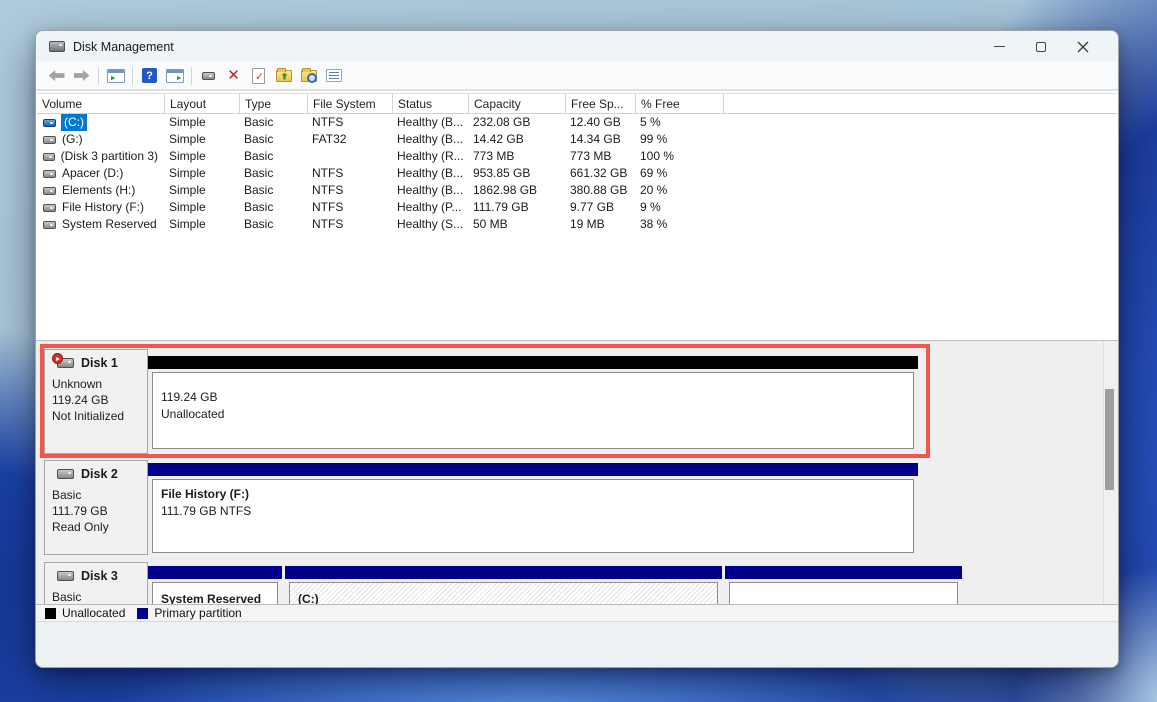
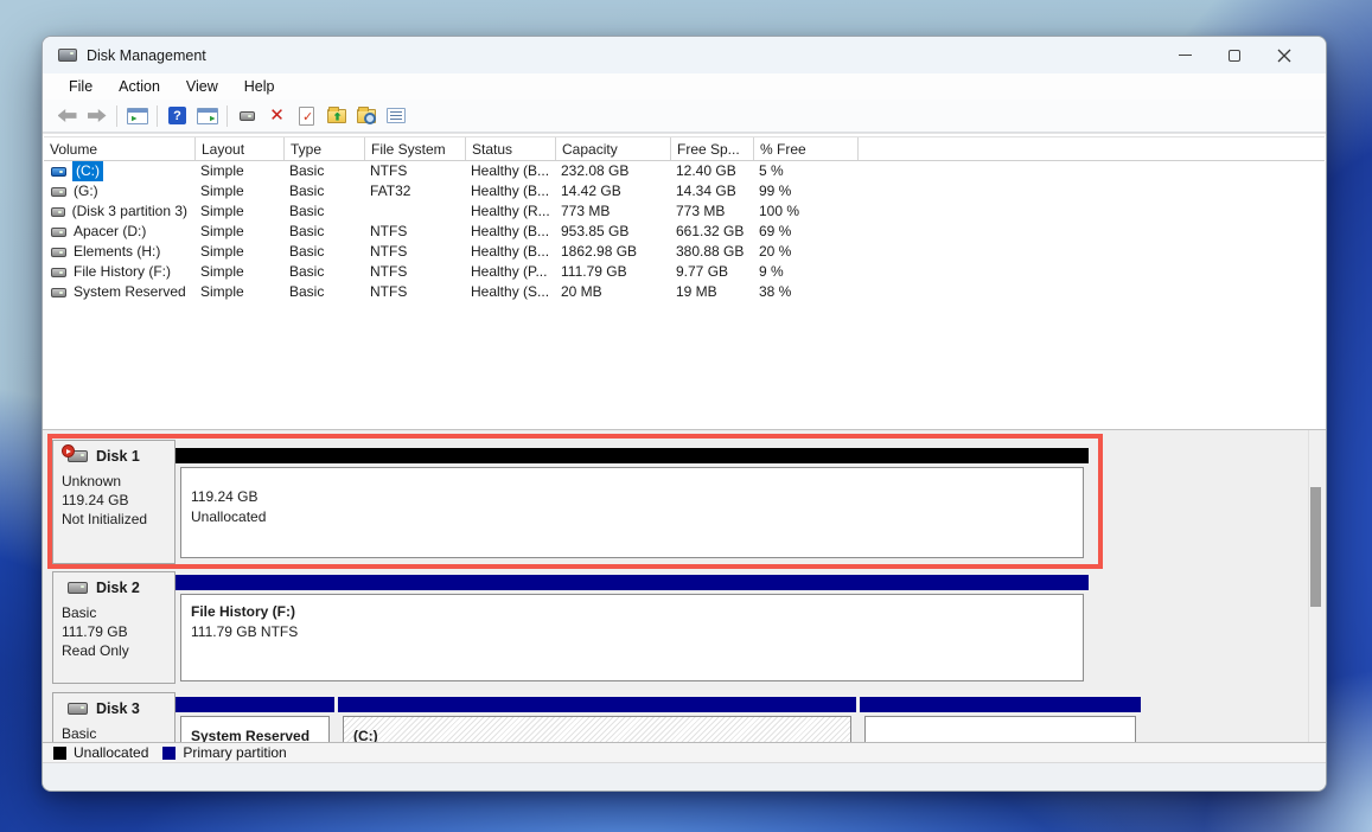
  Disk Management
+ File
+ Action
+ View
+ Help
  Volume
  Layout
  Type
  File System
  Status
  Capacity
  Free Sp...
  % Free
  (C:)
  Simple
  Basic
  NTFS
  Healthy (B...
  232.08 GB
  12.40 GB
  5 %
  (G:)
  Simple
  Basic
  FAT32
  Healthy (B...
  14.42 GB
  14.34 GB
  99 %
  (Disk 3 partition 3)
  Simple
  Basic
  Healthy (R...
  773 MB
  773 MB
  100 %
  Apacer (D:)
  Simple
  Basic
  NTFS
  Healthy (B...
  953.85 GB
  661.32 GB
  69 %
  Elements (H:)
  Simple
  Basic
  NTFS
  Healthy (B...
  1862.98 GB
  380.88 GB
  20 %
  File History (F:)
  Simple
  Basic
  NTFS
  Healthy (P...
  111.79 GB
  9.77 GB
  9 %
  System Reserved
  Simple
  Basic
  NTFS
  Healthy (S...
- 50 MB
+ 20 MB
  19 MB
  38 %
  Disk 1
  Unknown
  119.24 GB
  Not Initialized
  119.24 GB
  Unallocated
  Disk 2
  Basic
  111.79 GB
  Read Only
  File History (F:)
  111.79 GB NTFS
  Disk 3
  Basic
  System Reserved
  (C:)
  Unallocated
  Primary partition
